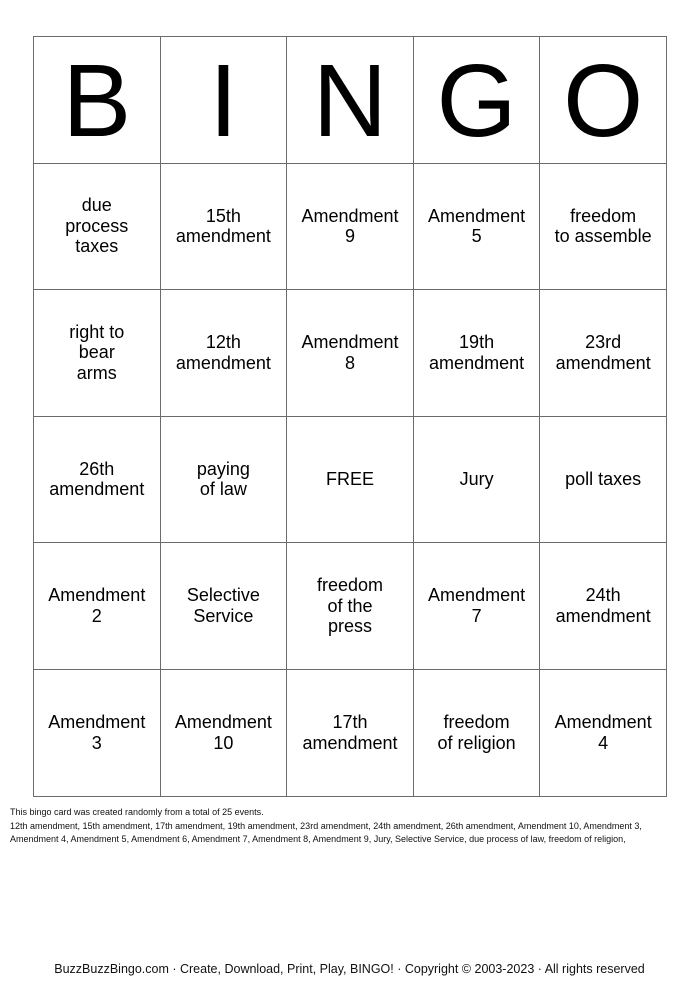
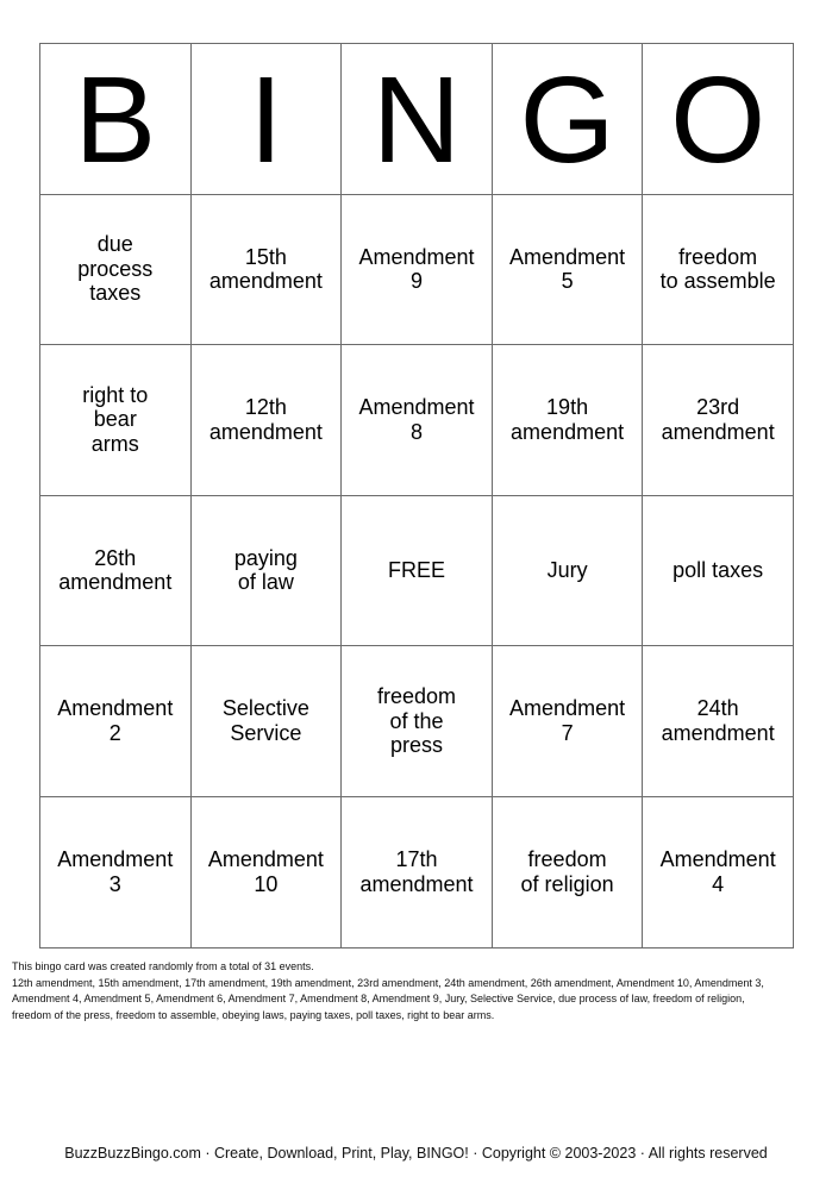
  B	I	N	G	O
  dueprocesstaxes	15thamendment	Amendment9	Amendment5	freedomto assemble
  right tobeararms	12thamendment	Amendment8	19thamendment	23rdamendment
  26thamendment	payingof law	FREE	Jury	poll taxes
  Amendment2	SelectiveService	freedomof thepress	Amendment7	24thamendment
  Amendment3	Amendment10	17thamendment	freedomof religion	Amendment4
- This bingo card was created randomly from a total of 25 events.
+ This bingo card was created randomly from a total of 31 events.
  12th amendment, 15th amendment, 17th amendment, 19th amendment, 23rd amendment, 24th amendment, 26th amendment, Amendment 10, Amendment 3,
  Amendment 4, Amendment 5, Amendment 6, Amendment 7, Amendment 8, Amendment 9, Jury, Selective Service, due process of law, freedom of religion,
+ freedom of the press, freedom to assemble, obeying laws, paying taxes, poll taxes, right to bear arms.
  BuzzBuzzBingo.com · Create, Download, Print, Play, BINGO! · Copyright © 2003-2023 · All rights reserved
